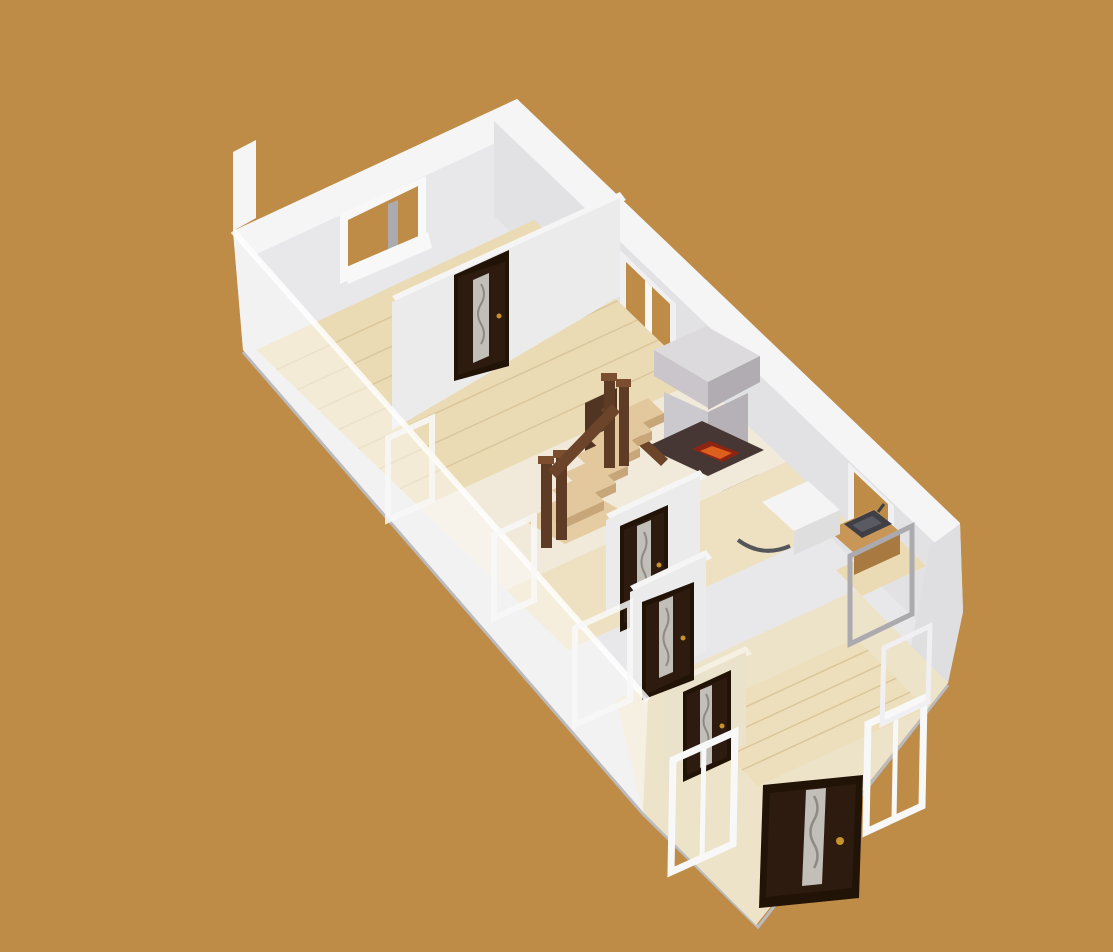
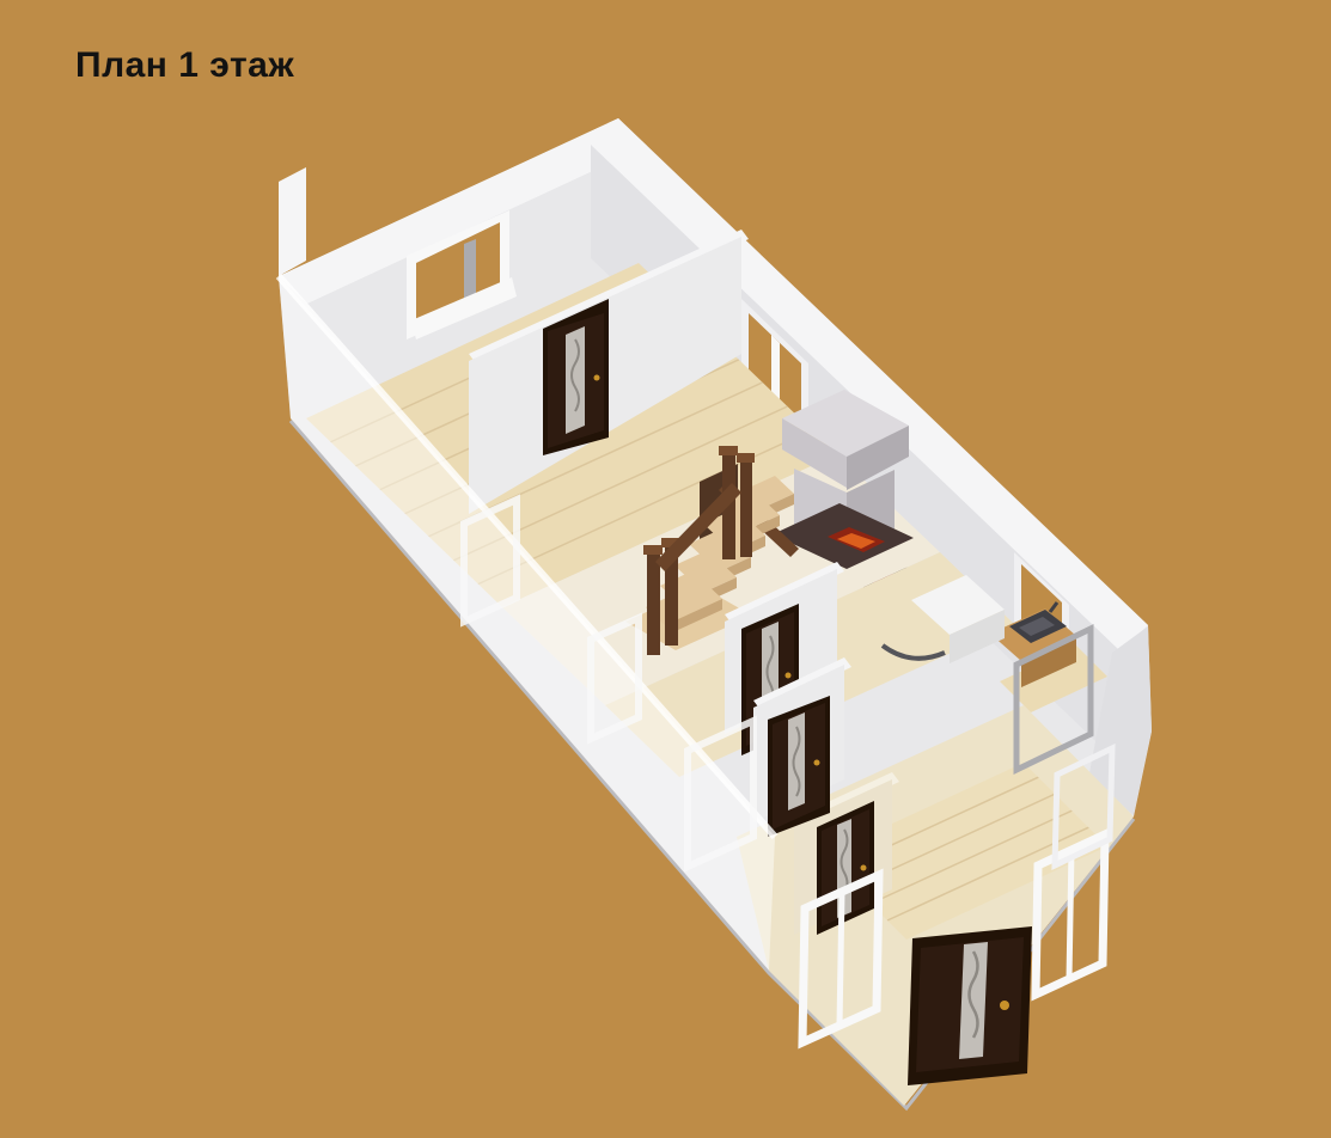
+ План 1 этаж
